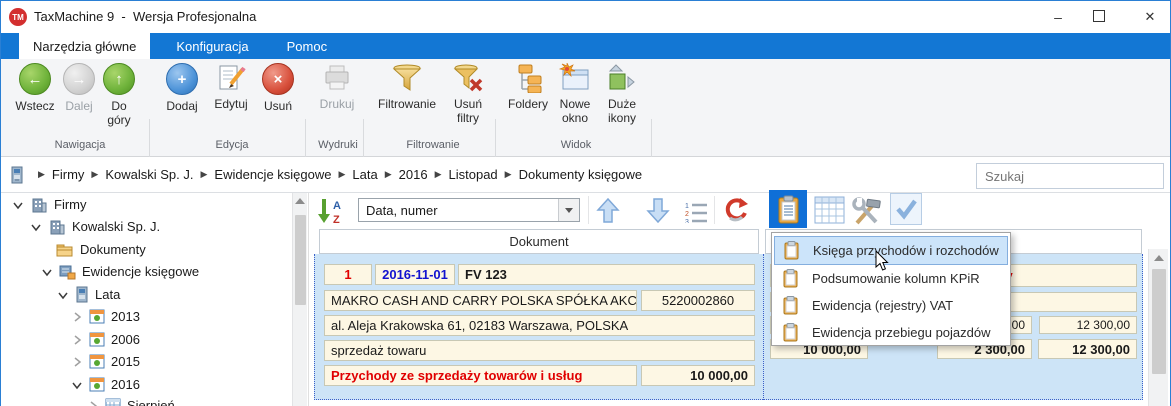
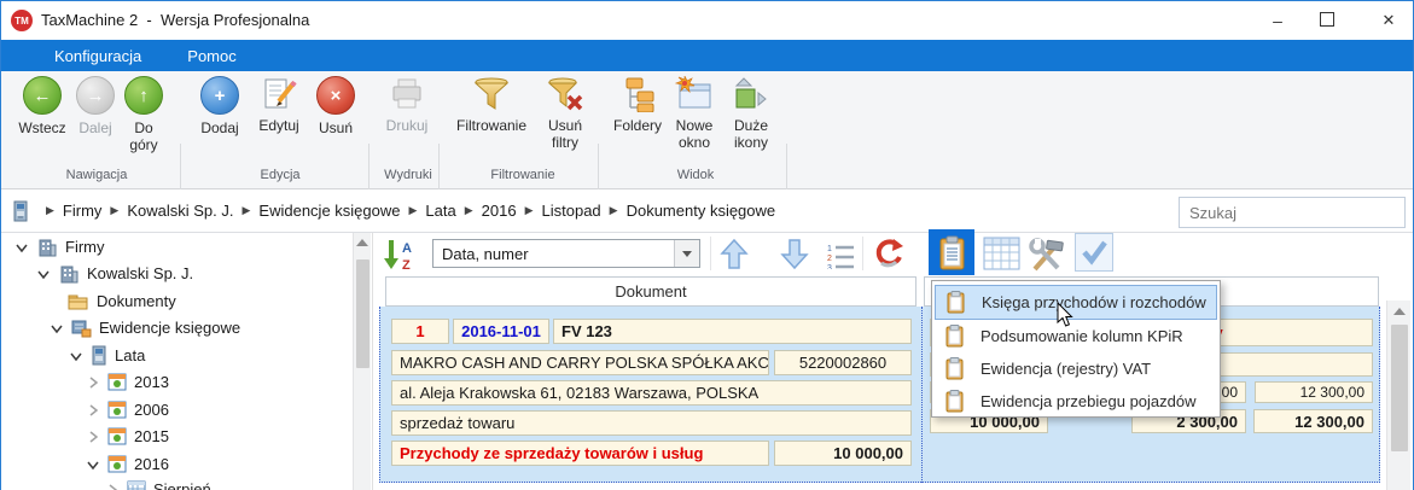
  TM
- TaxMachine 9 - Wersja Profesjonalna
+ TaxMachine 2 - Wersja Profesjonalna
  –
  ✕
- Narzędzia główne
  Konfiguracja
  Pomoc
  ←
  Wstecz
  →
  Dalej
  ↑
  Do góry
  Nawigacja
  +
  Dodaj
  Edytuj
  ×
  Usuń
  Edycja
  Drukuj
  Wydruki
  Filtrowanie
  Usuń filtry
  Filtrowanie
  Foldery
  Nowe okno
  Duże ikony
  Widok
  ▶
  Firmy
  ▶
  Kowalski Sp. J.
  ▶
  Ewidencje księgowe
  ▶
  Lata
  ▶
  2016
  ▶
  Listopad
  ▶
  Dokumenty księgowe
  Szukaj
  Firmy
  Kowalski Sp. J.
  Dokumenty
  Ewidencje księgowe
  Lata
  2013
  2006
  2015
  2016
  A
  Z
  Data, numer
  Dokument
  1
  2016-11-01
  FV 123
  MAKRO CASH AND CARRY POLSKA SPÓŁKA AKC
  5220002860
  al. Aleja Krakowska 61, 02183 Warszawa, POLSKA
  sprzedaż towaru
  Przychody ze sprzedaży towarów i usług
  10 000,00
  12 300,00
  10 000,00
  2 300,00
  12 300,00
  Księga przychodów i rozchodów
  Podsumowanie kolumn KPiR
  Ewidencja (rejestry) VAT
  Ewidencja przebiegu pojazdów
